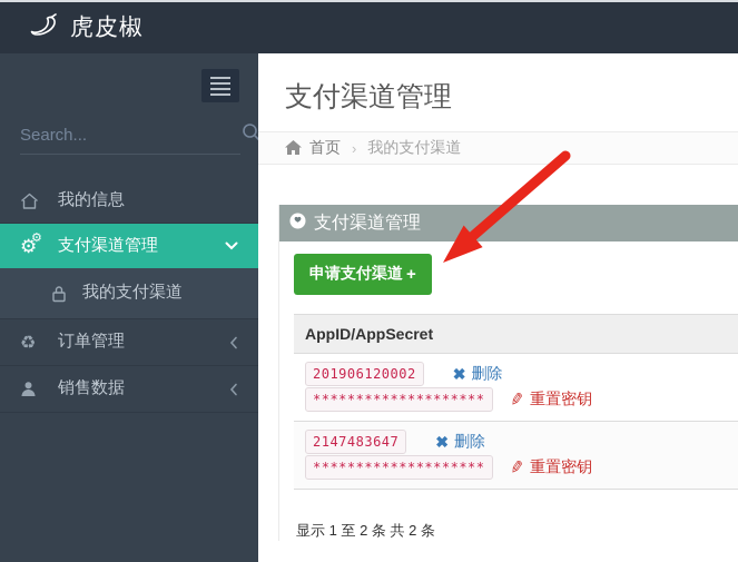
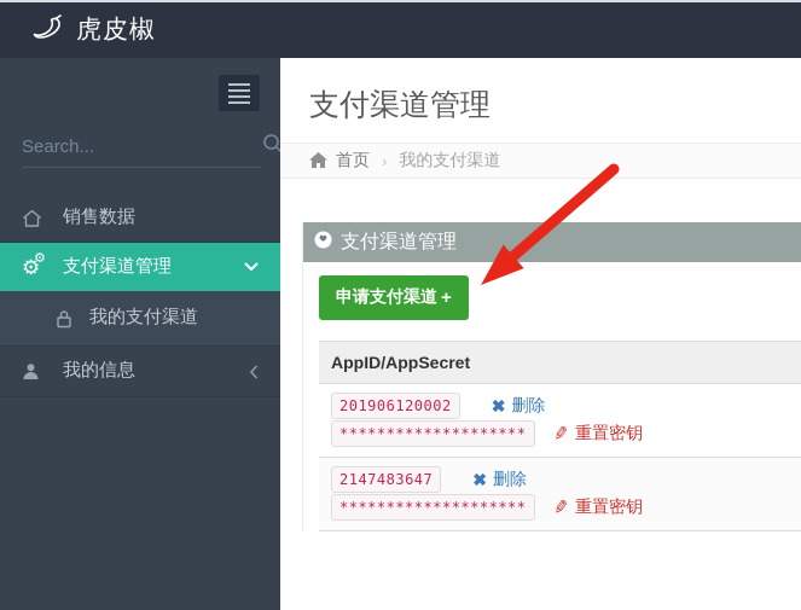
  虎皮椒
  Search...
- 我的信息
+ 销售数据
  ⚙
  ⚙
  支付渠道管理
  我的支付渠道
- ♻
- 订单管理
- 销售数据
+ 我的信息
  支付渠道管理
  首页
  ›
  我的支付渠道
  支付渠道管理
  申请支付渠道
  +
  AppID/AppSecret
  201906120002
  ✖
  删除
  ********************
  重置密钥
  2147483647
  ✖
  删除
  ********************
  重置密钥
- 显示 1 至 2 条 共 2 条
